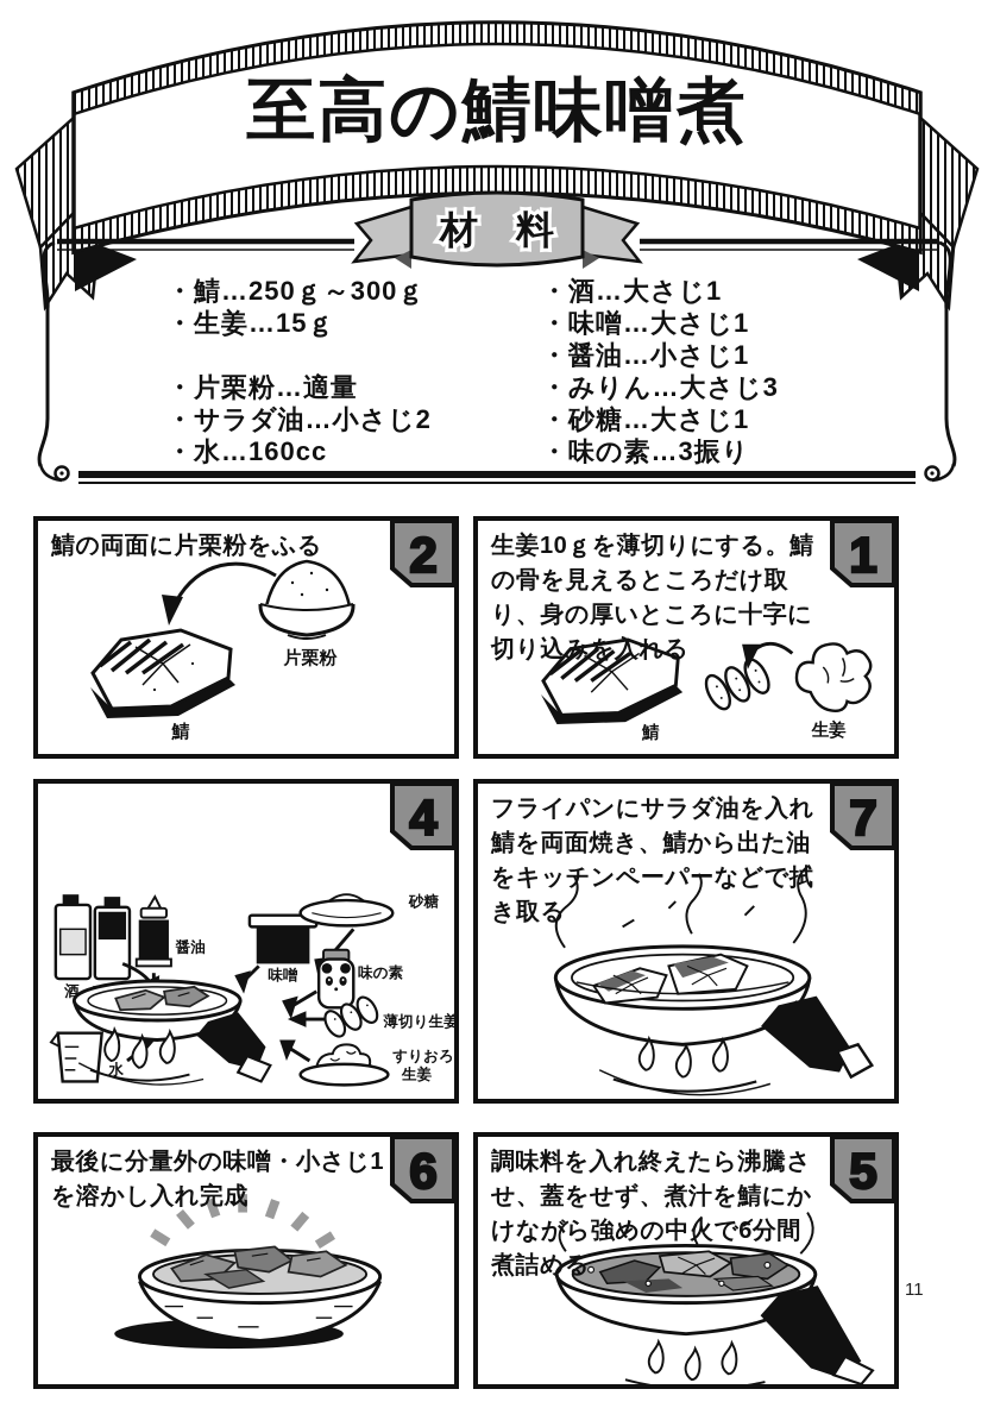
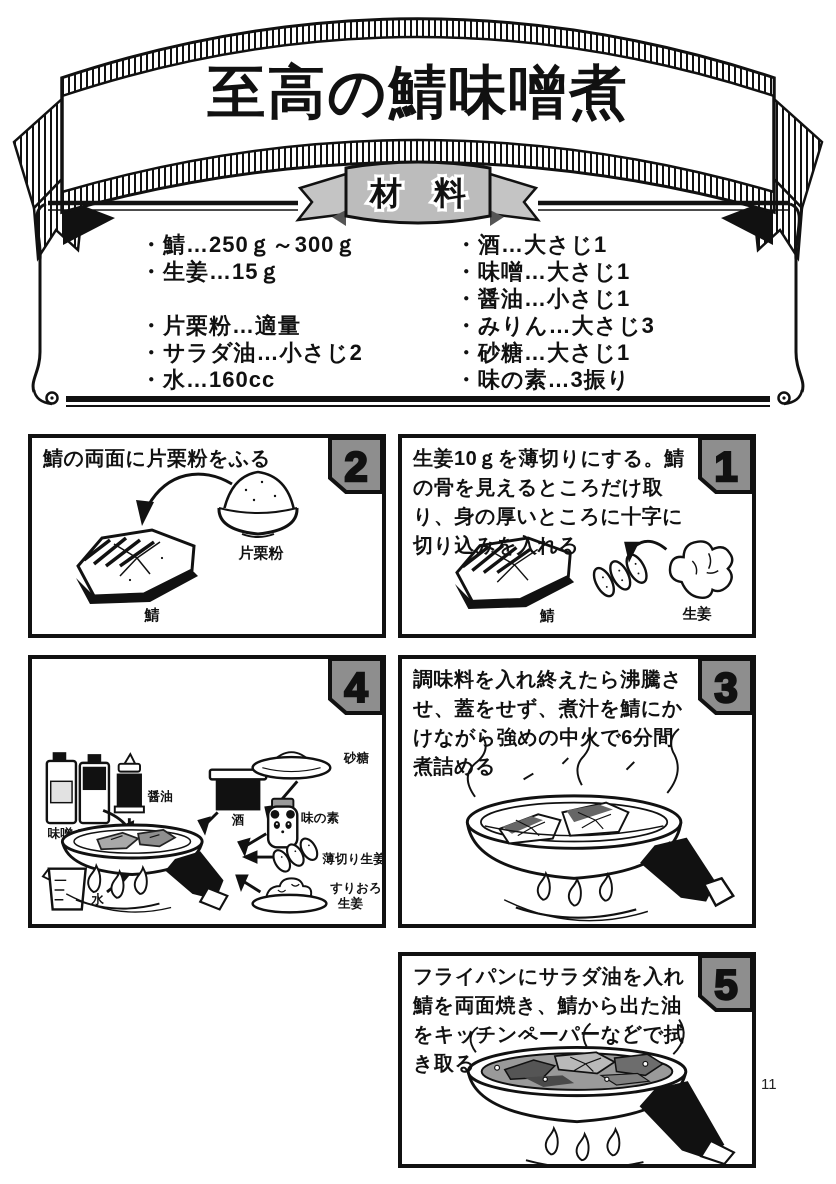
  至高の鯖味噌煮
  材 料
  ・鯖…250ｇ～300ｇ
  ・生姜…15ｇ
  ・片栗粉…適量
  ・サラダ油…小さじ2
  ・水…160cc
  ・酒…大さじ1
  ・味噌…大さじ1
  ・醤油…小さじ1
  ・みりん…大さじ3
  ・砂糖…大さじ1
  ・味の素…3振り
  鯖の両面に片栗粉をふる
  2
  片栗粉
  鯖
  生姜10ｇを薄切りにする。鯖の骨を見えるところだけ取り、身の厚いところに十字に切り込みを入れる
  1
  鯖
  生姜
  4
- 酒
+ 味噌
  醤油
- 味噌
+ 酒
  砂糖
  味の素
  薄切り生姜
  すりおろ
  生姜
  水
- フライパンにサラダ油を入れ鯖を両面焼き、鯖から出た油をキッチンペーパーなどで拭き取る
+ 調味料を入れ終えたら沸騰させ、蓋をせず、煮汁を鯖にかけながら強めの中火で6分間煮詰める
- 7
+ 3
- 最後に分量外の味噌・小さじ1を溶かし入れ完成
- 6
- 調味料を入れ終えたら沸騰させ、蓋をせず、煮汁を鯖にかけながら強めの中火で6分間煮詰める
+ フライパンにサラダ油を入れ鯖を両面焼き、鯖から出た油をキッチンペーパーなどで拭き取る
  5
  11
